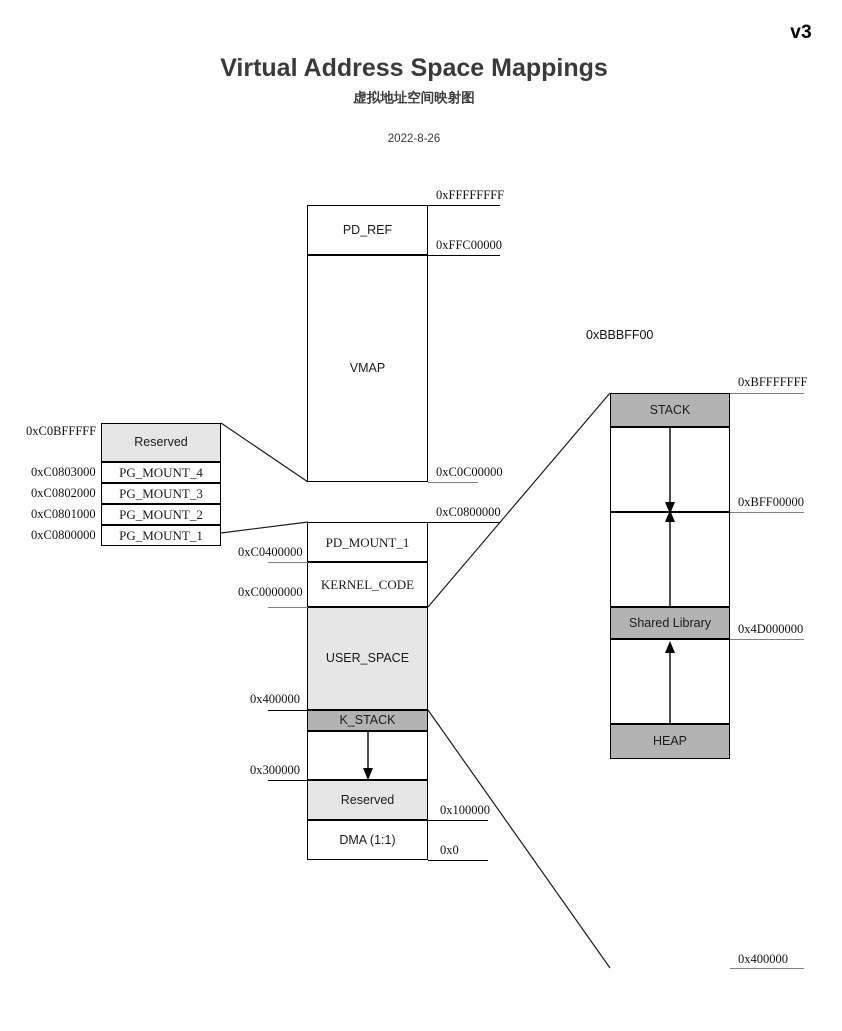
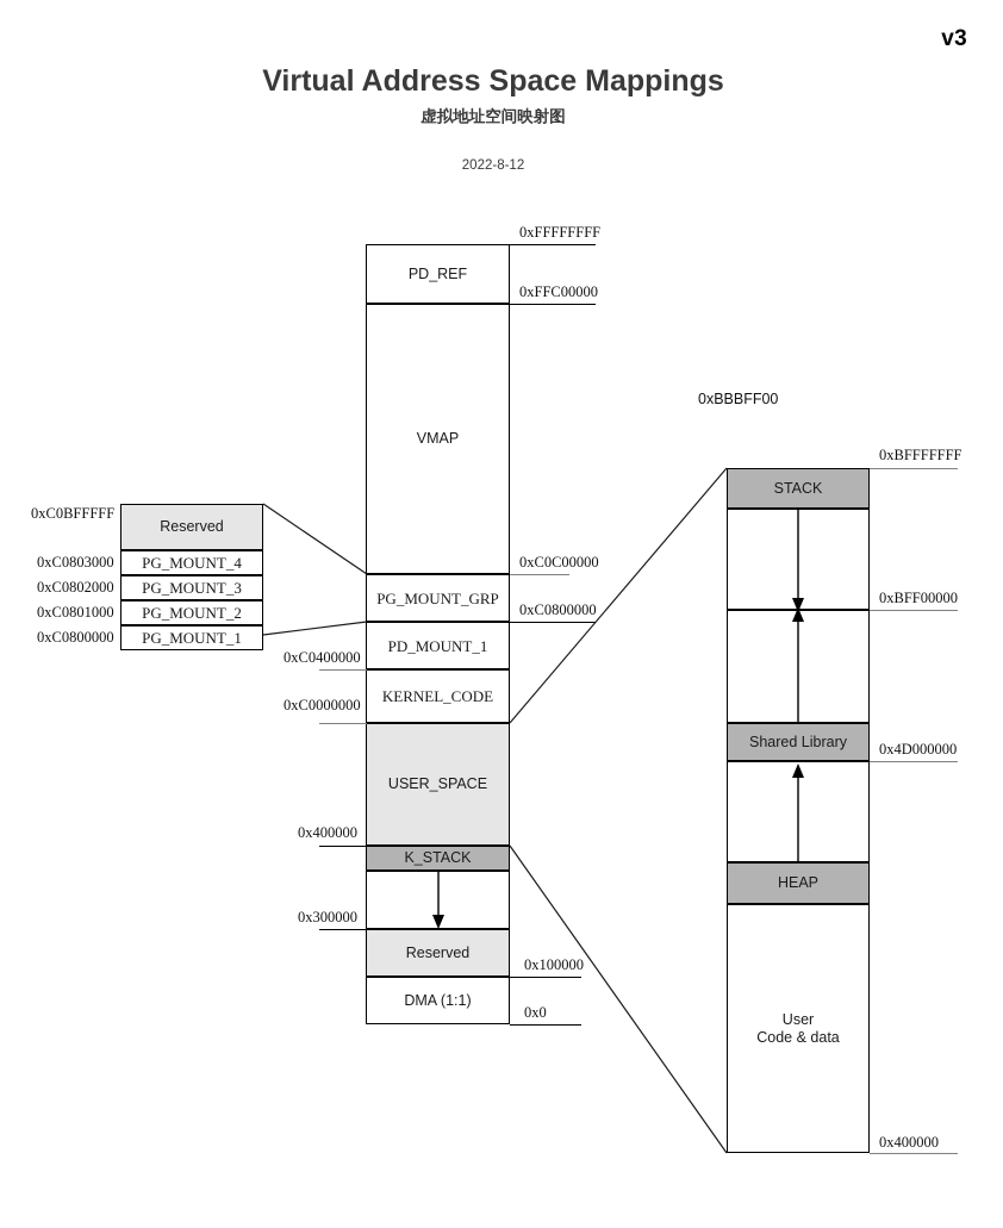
  v3
  Virtual Address Space Mappings
  虚拟地址空间映射图
- 2022-8-26
+ 2022-8-12
  Reserved
  0xC0BFFFFF
  PG_MOUNT_4
  0xC0803000
  PG_MOUNT_3
  0xC0802000
  PG_MOUNT_2
  0xC0801000
  PG_MOUNT_1
  0xC0800000
  PD_REF
  VMAP
+ PG_MOUNT_GRP
  PD_MOUNT_1
  KERNEL_CODE
  USER_SPACE
  K_STACK
  Reserved
  DMA (1:1)
  0xFFFFFFFF
  0xFFC00000
  0xC0C00000
  0xC0800000
  0x100000
  0x0
  0xC0400000
  0xC0000000
  0x400000
  0x300000
  0xBBBFF00
  STACK
  Shared Library
  HEAP
+ User
+ Code & data
  0xBFFFFFFF
  0xBFF00000
  0x4D000000
  0x400000
